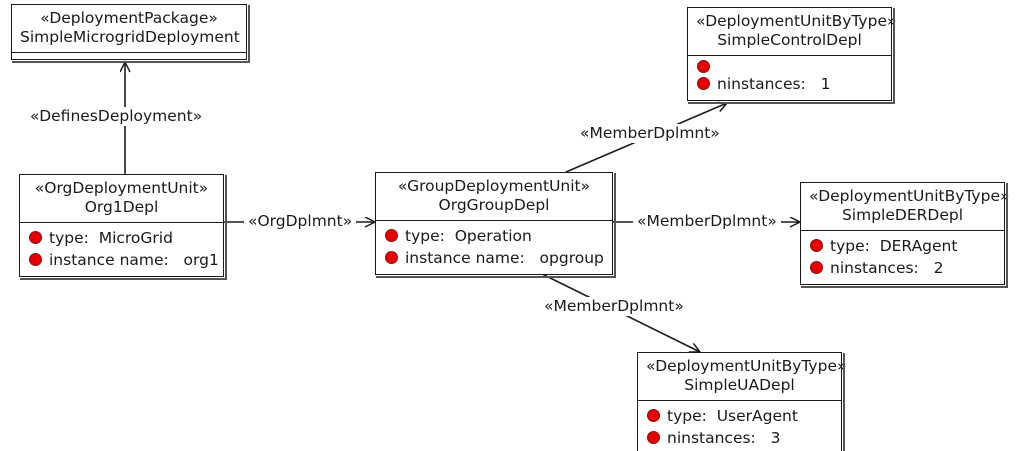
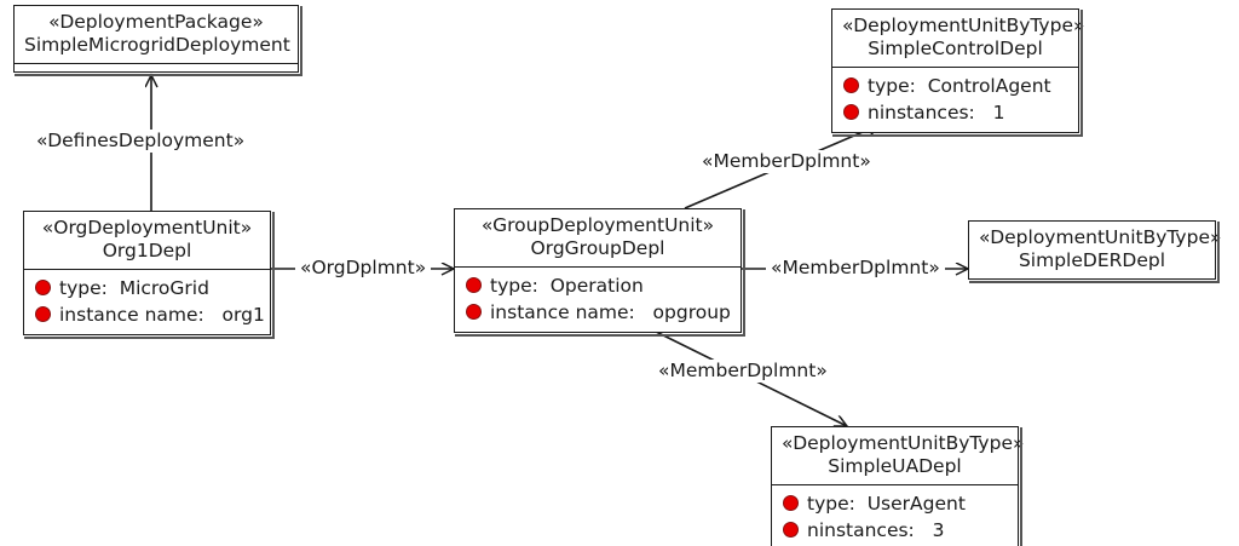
  «DefinesDeployment»
  «OrgDplmnt»
  «MemberDplmnt»
  «MemberDplmnt»
  «MemberDplmnt»
  «DeploymentPackage»
  SimpleMicrogridDeployment
  «OrgDeploymentUnit»
  Org1Depl
  type: MicroGrid
  instance name: org1
  «GroupDeploymentUnit»
  OrgGroupDepl
  type: Operation
  instance name: opgroup
  «DeploymentUnitByType»
  SimpleControlDepl
+ type: ControlAgent
  ninstances: 1
  «DeploymentUnitByType»
  SimpleDERDepl
- type: DERAgent
- ninstances: 2
  «DeploymentUnitByType»
  SimpleUADepl
  type: UserAgent
  ninstances: 3
